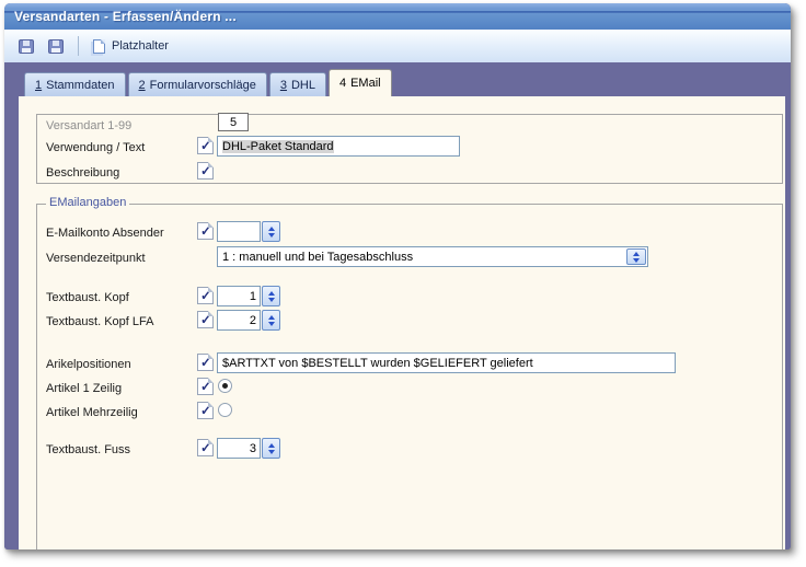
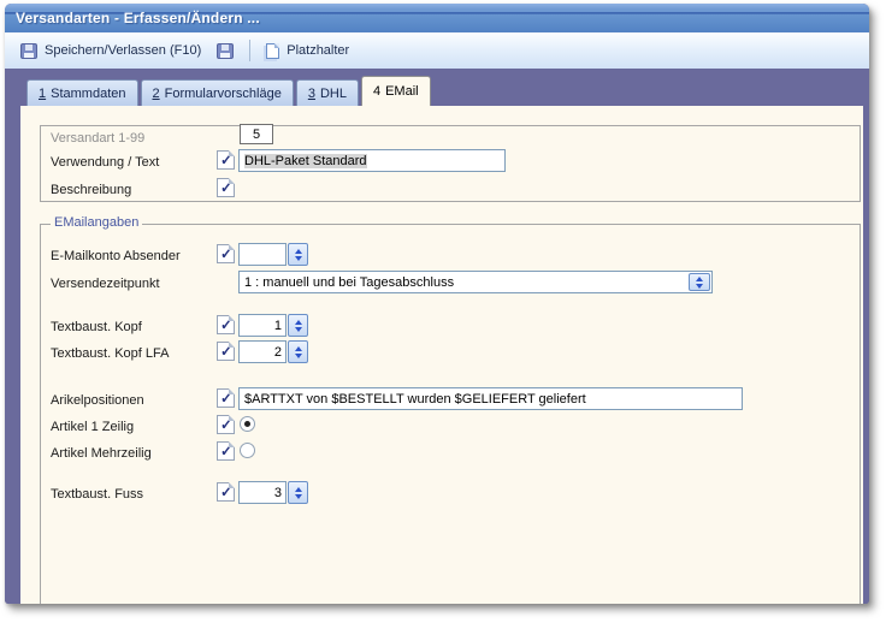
  Versandarten - Erfassen/Ändern ...
+ Speichern/Verlassen (F10)
  Platzhalter
  1
  Stammdaten
  2
  Formularvorschläge
  3
  DHL
  4
  EMail
  Versandart 1-99
  5
  Verwendung / Text
  DHL-Paket Standard
  Beschreibung
  EMailangaben
  E-Mailkonto Absender
  Versendezeitpunkt
  1 : manuell und bei Tagesabschluss
  Textbaust. Kopf
  1
  Textbaust. Kopf LFA
  2
  Arikelpositionen
  $ARTTXT von $BESTELLT wurden $GELIEFERT geliefert
  Artikel 1 Zeilig
  Artikel Mehrzeilig
  Textbaust. Fuss
  3
